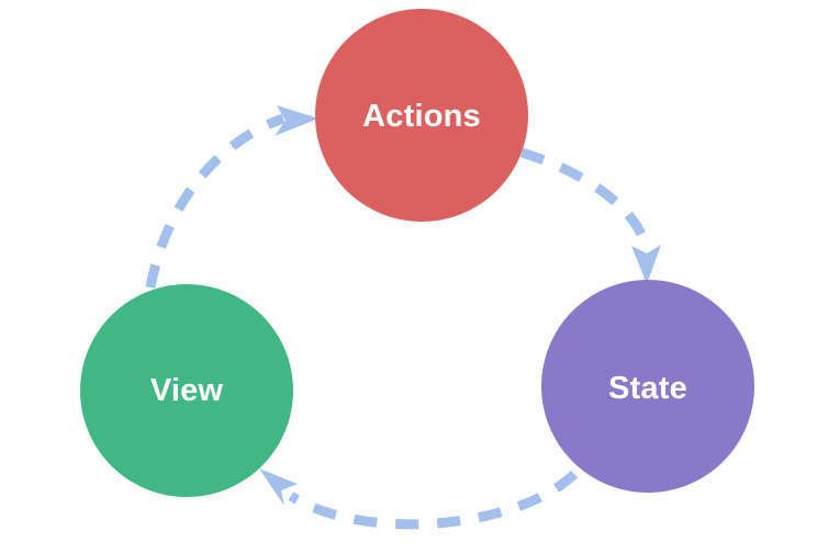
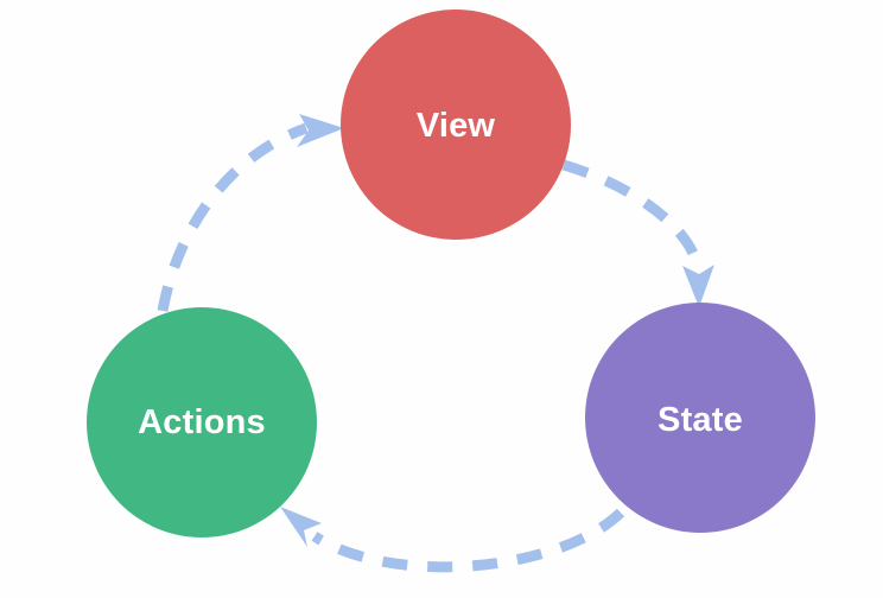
- Actions
+ View
  State
- View
+ Actions
